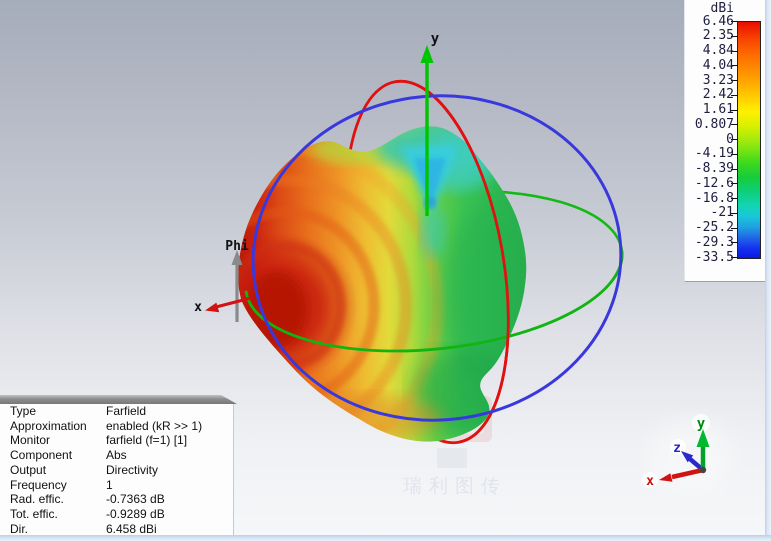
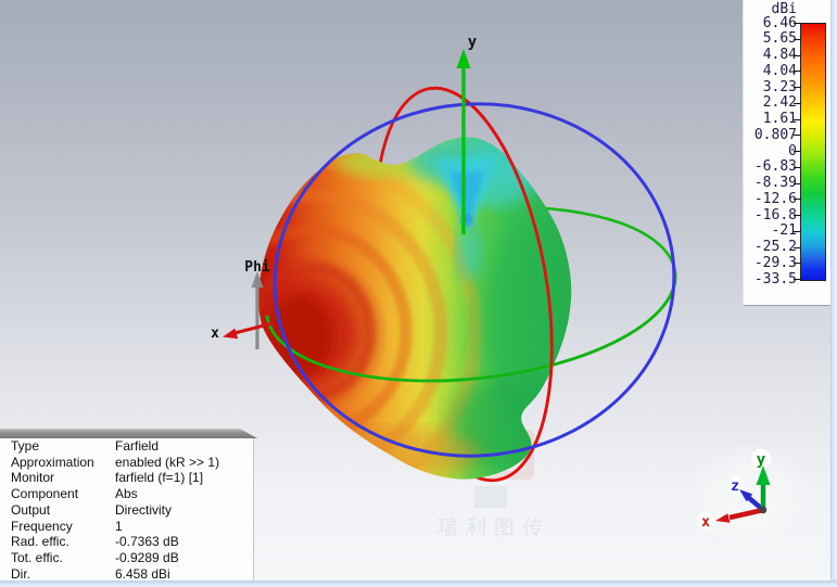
  y
  Phi
  x
  y
  z
  x
  dBi
  6.46
- 2.35
+ 5.65
  4.84
  4.04
  3.23
  2.42
  1.61
  0.807
  0
- -4.19
+ -6.83
  -8.39
  -12.6
  -16.8
  -21
  -25.2
  -29.3
  -33.5
  Type
  Farfield
  Approximation
  enabled (kR >> 1)
  Monitor
  farfield (f=1) [1]
  Component
  Abs
  Output
  Directivity
  Frequency
  1
  Rad. effic.
  -0.7363 dB
  Tot. effic.
  -0.9289 dB
  Dir.
  6.458 dBi
